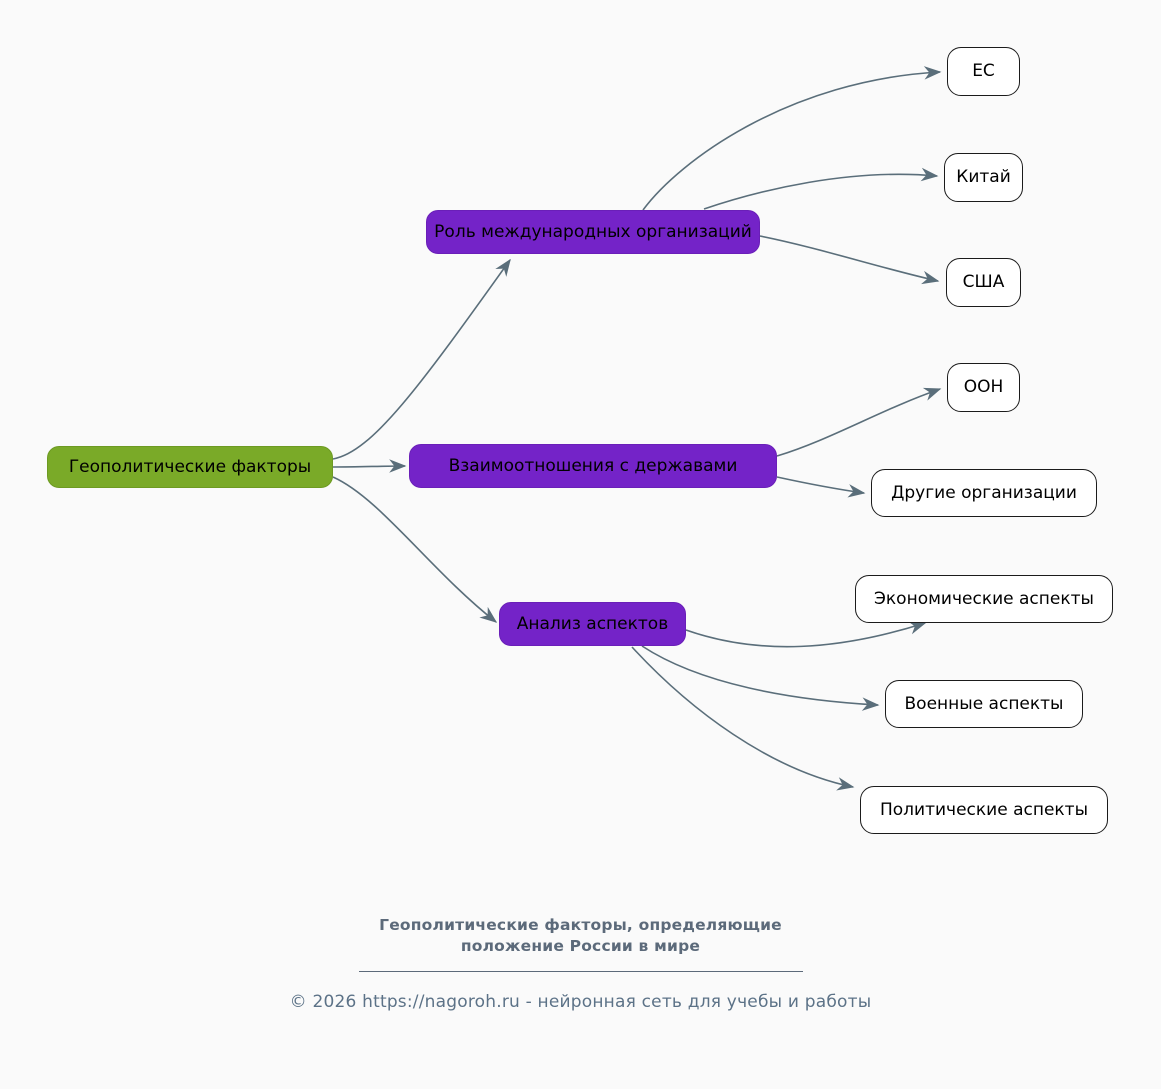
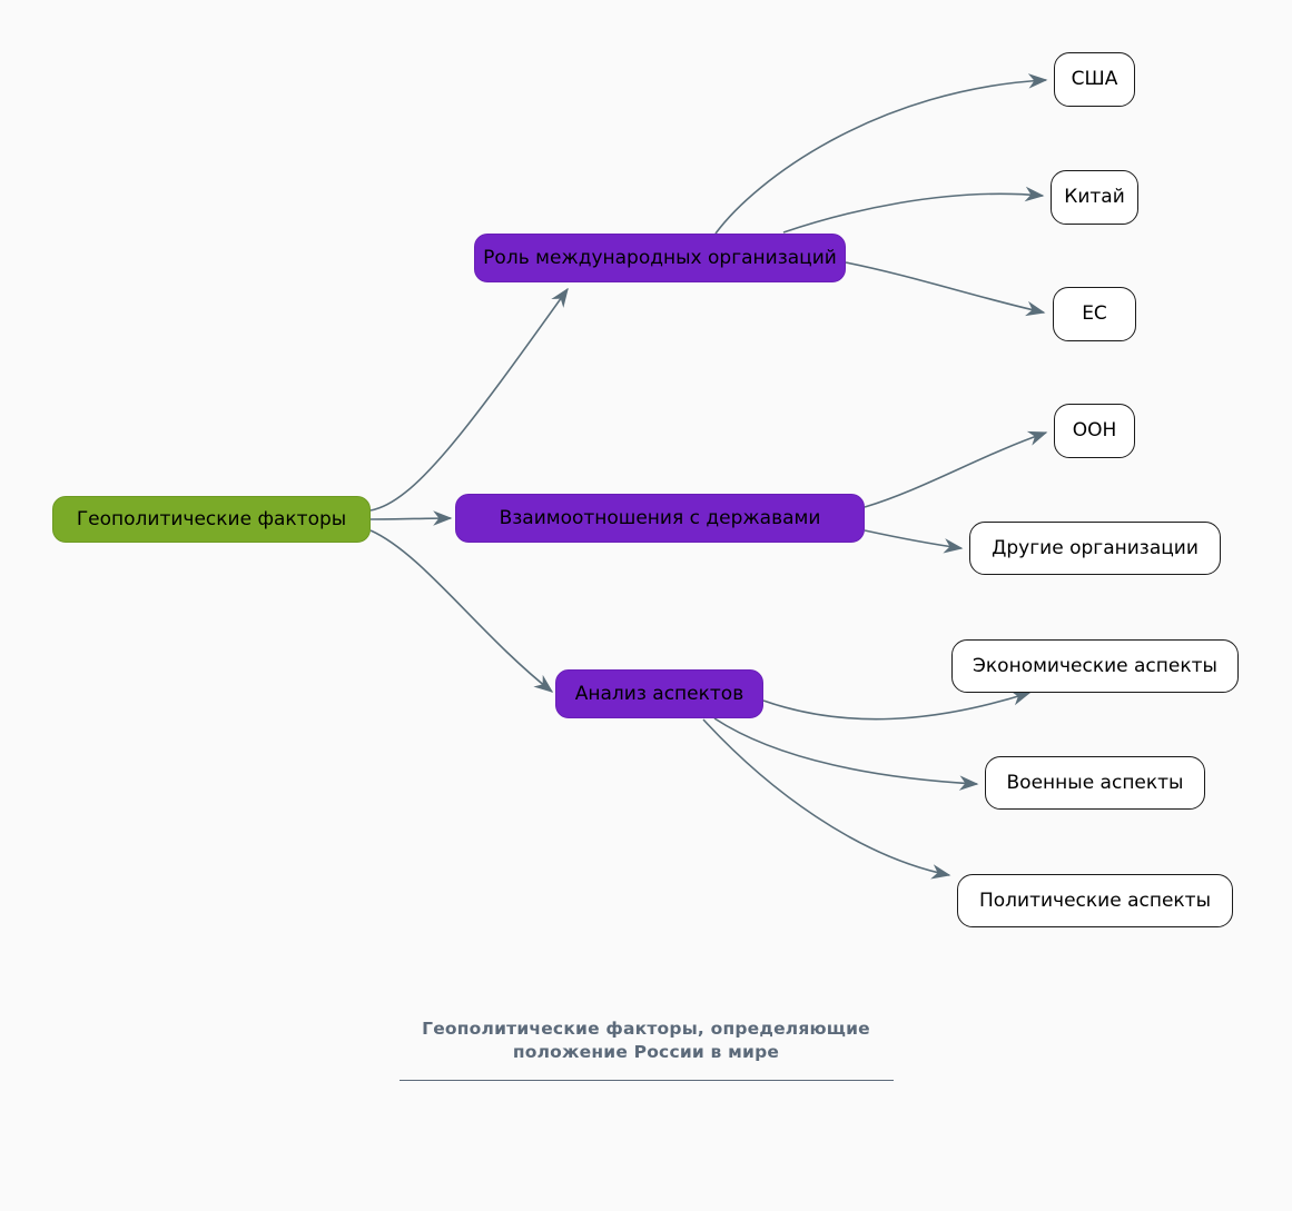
  Геополитические факторы
  Роль международных организаций
- ЕС
+ США
  Китай
- США
+ ЕС
  Взаимоотношения с державами
  ООН
  Другие организации
  Анализ аспектов
  Экономические аспекты
  Военные аспекты
  Политические аспекты
  Геополитические факторы, определяющие
  положение России в мире
- © 2026 https://nagoroh.ru - нейронная сеть для учебы и работы
